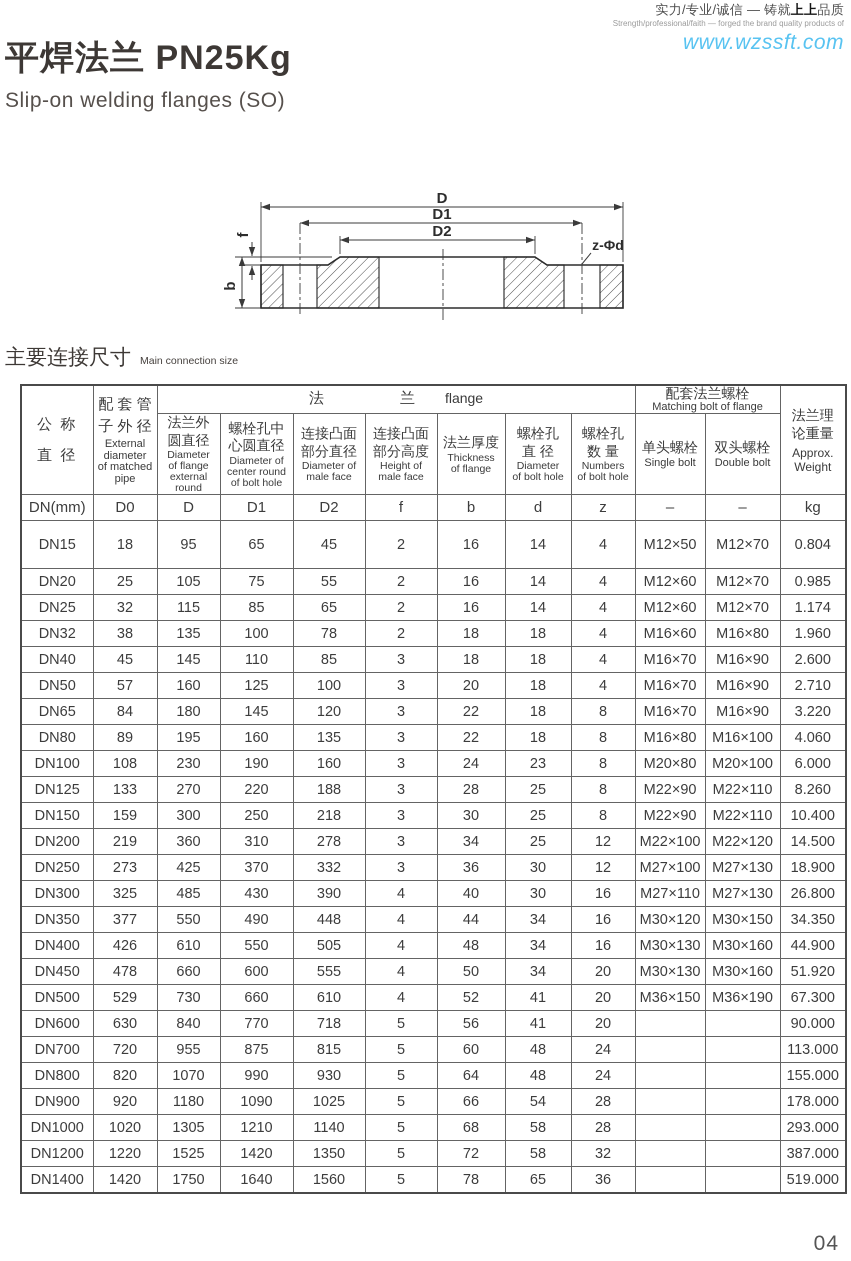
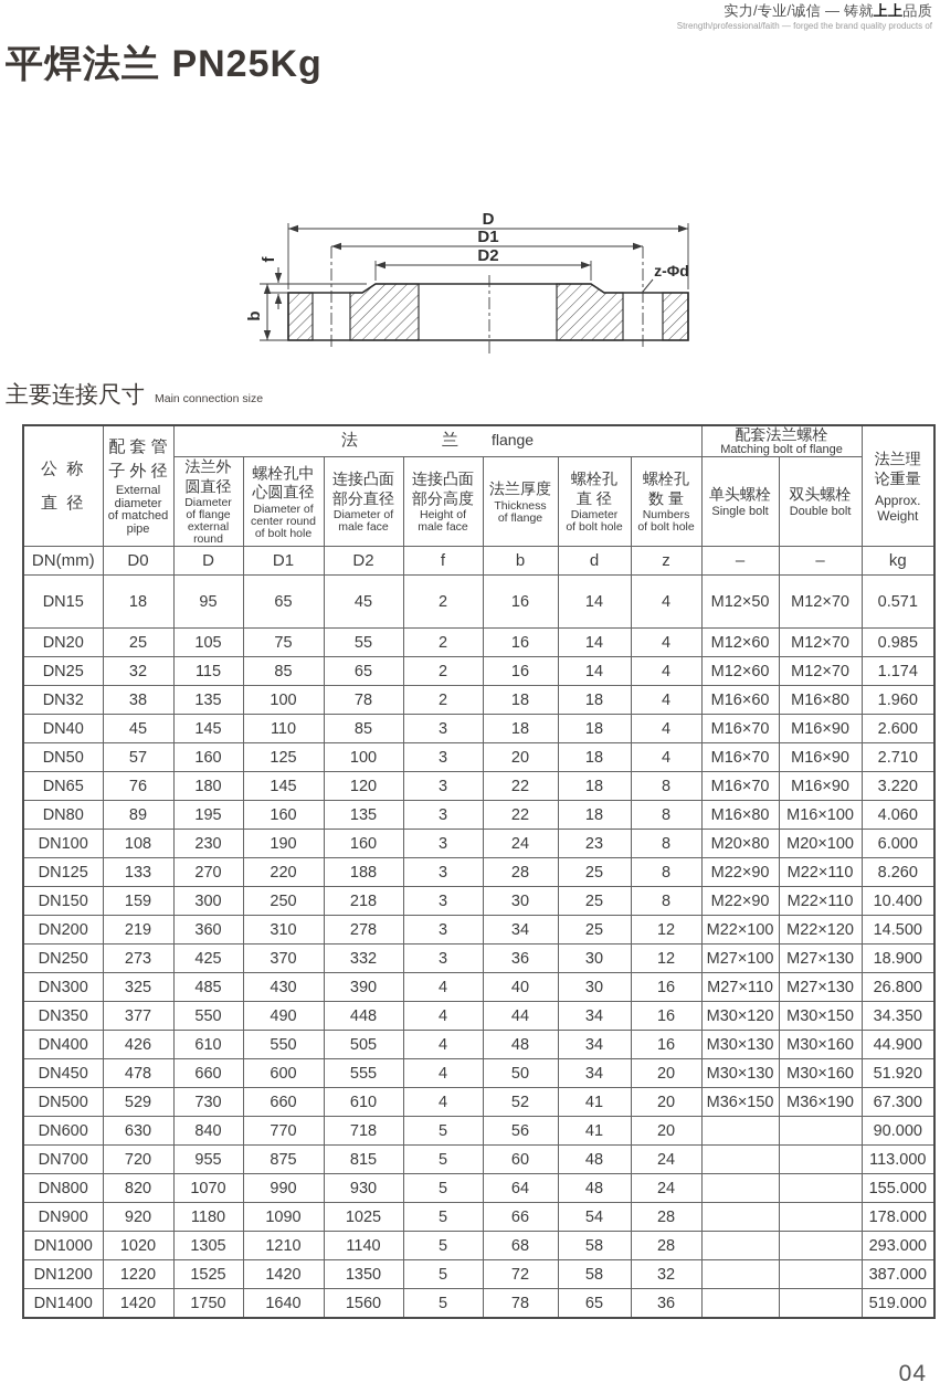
  实力/专业/诚信 — 铸就上上品质
  Strength/professional/faith — forged the brand quality products of
- www.wzssft.com
  平焊法兰 PN25Kg
- Slip-on welding flanges (SO)
  D
  D1
  D2
  z-Φd
  主要连接尺寸 Main connection size
  公 称 直 径	配 套 管 子 外 径 External diameter of matched pipe	法 兰 flange	配套法兰螺栓 Matching bolt of flange	法兰理 论重量 Approx. Weight
  法兰外 圆直径 Diameter of flange external round	螺栓孔中 心圆直径 Diameter of center round of bolt hole	连接凸面 部分直径 Diameter of male face	连接凸面 部分高度 Height of male face	法兰厚度 Thickness of flange	螺栓孔 直 径 Diameter of bolt hole	螺栓孔 数 量 Numbers of bolt hole	单头螺栓 Single bolt	双头螺栓 Double bolt
  DN(mm)	D0	D	D1	D2	f	b	d	z	–	–	kg
- DN15	18	95	65	45	2	16	14	4	M12×50	M12×70	0.804
+ DN15	18	95	65	45	2	16	14	4	M12×50	M12×70	0.571
  DN20	25	105	75	55	2	16	14	4	M12×60	M12×70	0.985
  DN25	32	115	85	65	2	16	14	4	M12×60	M12×70	1.174
  DN32	38	135	100	78	2	18	18	4	M16×60	M16×80	1.960
  DN40	45	145	110	85	3	18	18	4	M16×70	M16×90	2.600
  DN50	57	160	125	100	3	20	18	4	M16×70	M16×90	2.710
- DN65	84	180	145	120	3	22	18	8	M16×70	M16×90	3.220
+ DN65	76	180	145	120	3	22	18	8	M16×70	M16×90	3.220
  DN80	89	195	160	135	3	22	18	8	M16×80	M16×100	4.060
  DN100	108	230	190	160	3	24	23	8	M20×80	M20×100	6.000
  DN125	133	270	220	188	3	28	25	8	M22×90	M22×110	8.260
  DN150	159	300	250	218	3	30	25	8	M22×90	M22×110	10.400
  DN200	219	360	310	278	3	34	25	12	M22×100	M22×120	14.500
  DN250	273	425	370	332	3	36	30	12	M27×100	M27×130	18.900
  DN300	325	485	430	390	4	40	30	16	M27×110	M27×130	26.800
  DN350	377	550	490	448	4	44	34	16	M30×120	M30×150	34.350
  DN400	426	610	550	505	4	48	34	16	M30×130	M30×160	44.900
  DN450	478	660	600	555	4	50	34	20	M30×130	M30×160	51.920
  DN500	529	730	660	610	4	52	41	20	M36×150	M36×190	67.300
  DN600	630	840	770	718	5	56	41	20			90.000
  DN700	720	955	875	815	5	60	48	24			113.000
  DN800	820	1070	990	930	5	64	48	24			155.000
  DN900	920	1180	1090	1025	5	66	54	28			178.000
  DN1000	1020	1305	1210	1140	5	68	58	28			293.000
  DN1200	1220	1525	1420	1350	5	72	58	32			387.000
  DN1400	1420	1750	1640	1560	5	78	65	36			519.000
  04
